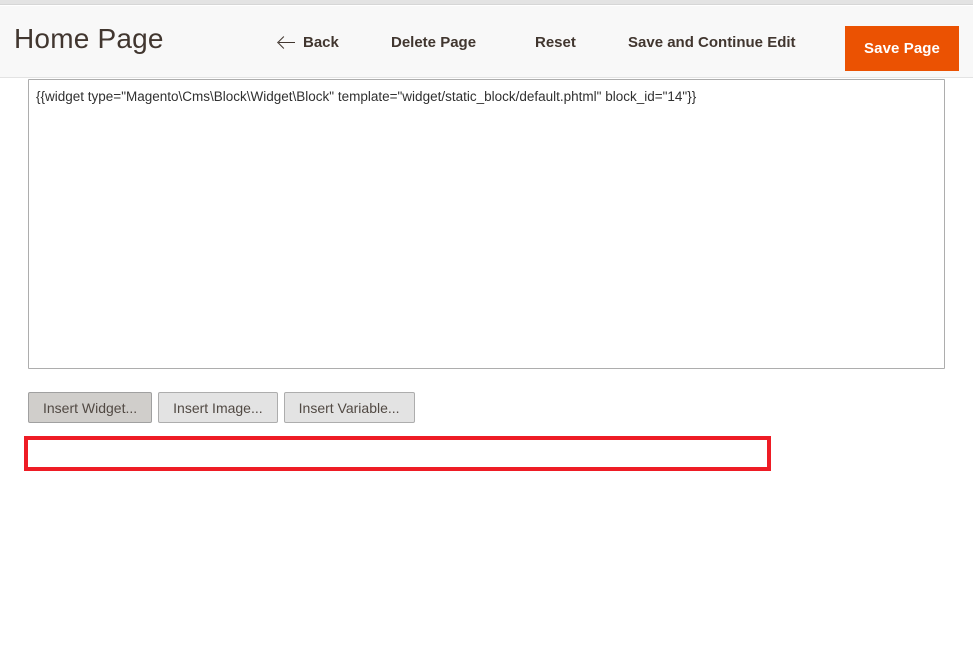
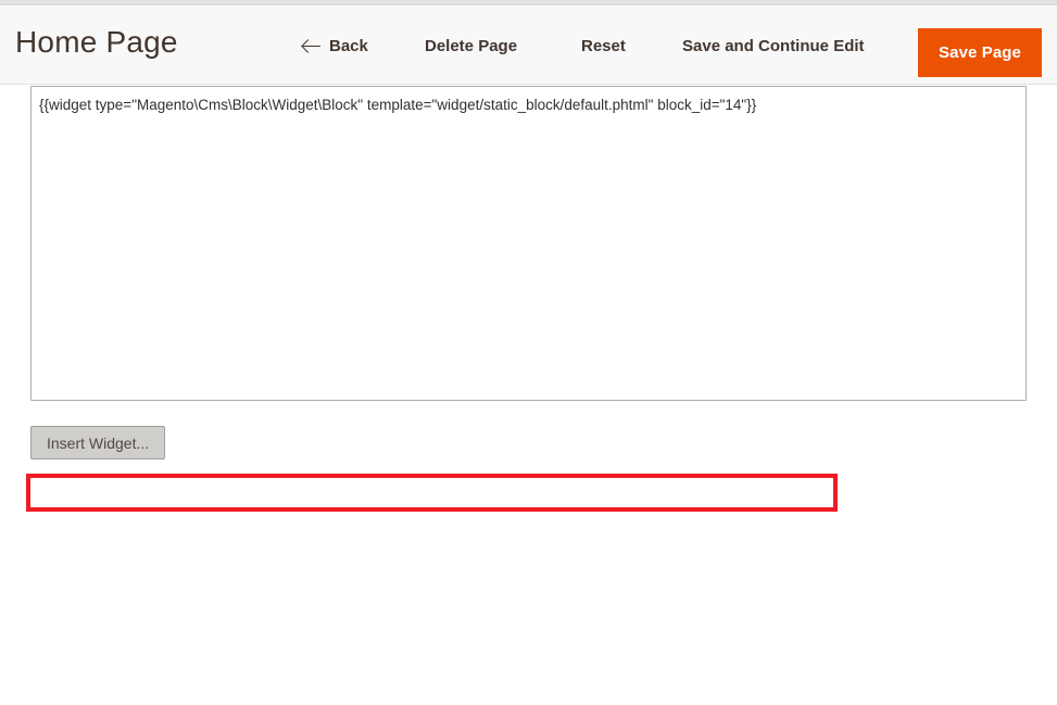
  Home Page
  Back
  Delete Page
  Reset
  Save and Continue Edit
  Save Page
  Insert Widget...
- Insert Image...
- Insert Variable...
  {{widget type="Magento\Cms\Block\Widget\Block" template="widget/static_block/default.phtml" block_id="14"}}
